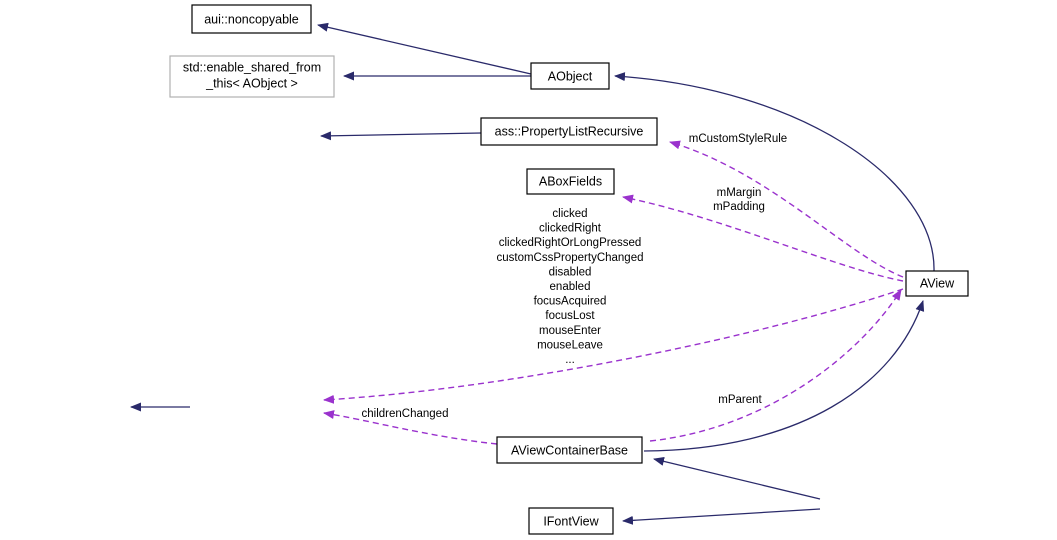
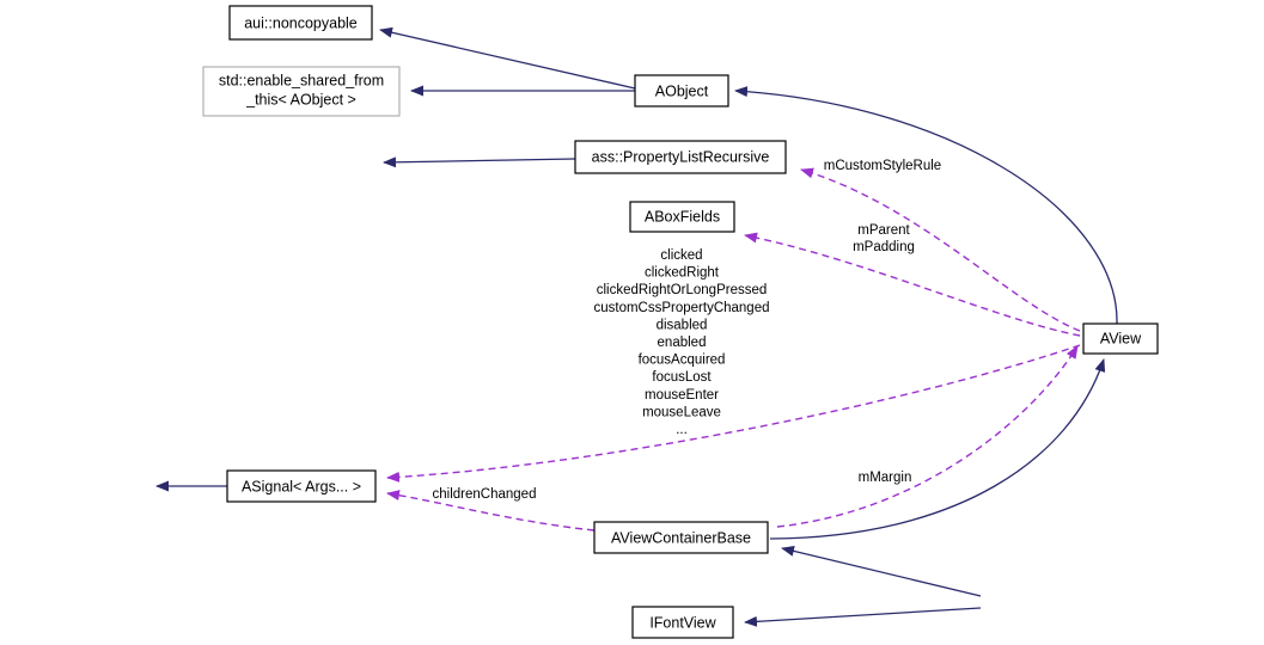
  aui::noncopyable
  std::enable_shared_from
  _this< AObject >
  ass::PropertyListRecursive
  AObject
  ABoxFields
  AView
+ ASignal< Args... >
  AViewContainerBase
  IFontView
  clicked
  clickedRight
  clickedRightOrLongPressed
  customCssPropertyChanged
  disabled
  enabled
  focusAcquired
  focusLost
  mouseEnter
  mouseLeave
  ...
  mCustomStyleRule
- mMargin
+ mParent
  mPadding
- mParent
+ mMargin
  childrenChanged
